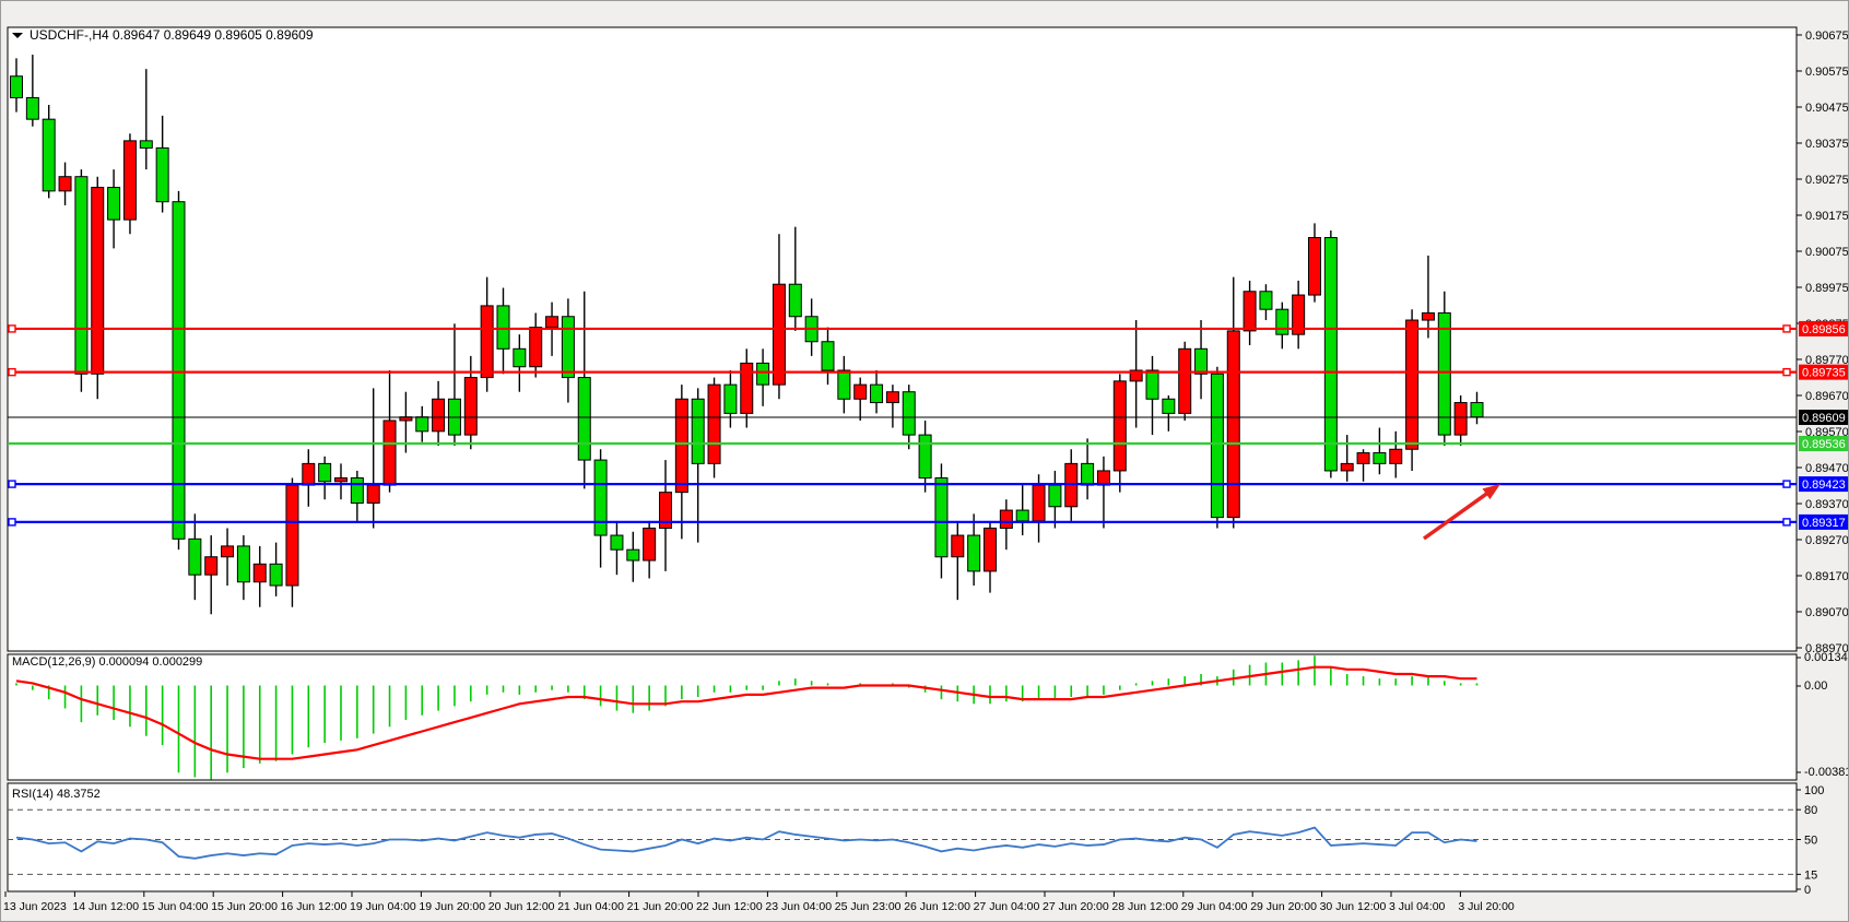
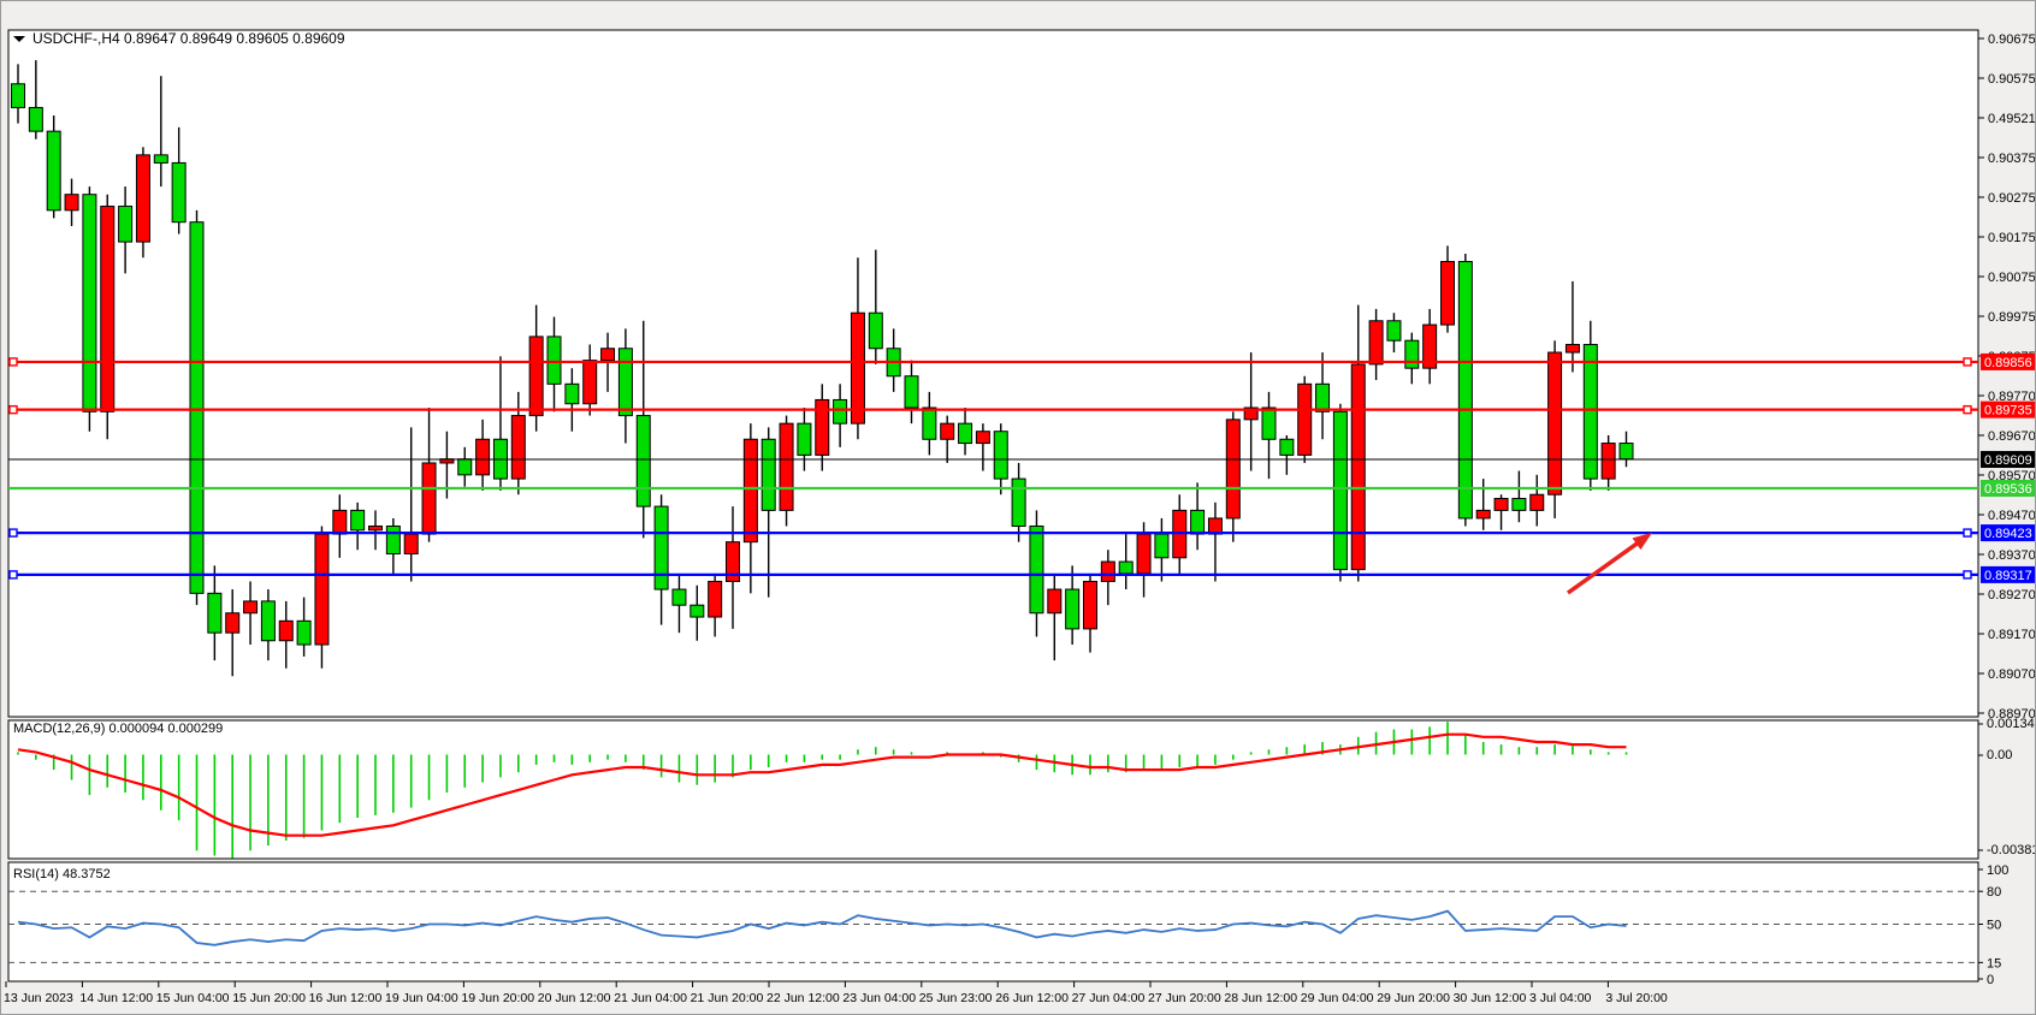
  0.90675
  0.90575
- 0.90475
+ 0.49521
  0.90375
  0.90275
  0.90175
  0.90075
  0.89975
  0.89770
  0.89670
  0.89570
  0.89470
  0.89370
  0.89270
  0.89170
  0.89070
  0.88970
  0.89856
  0.89735
  0.89536
  0.89423
  0.89317
  0.89609
  USDCHF-,H4 0.89647 0.89649 0.89605 0.89609
  MACD(12,26,9) 0.000094 0.000299
  0.00134
  0.00
  -0.0038
  RSI(14) 48.3752
  100
  80
  50
  15
  0
  13 Jun 2023
  14 Jun 12:00
  15 Jun 04:00
  15 Jun 20:00
  16 Jun 12:00
  19 Jun 04:00
  19 Jun 20:00
  20 Jun 12:00
  21 Jun 04:00
  21 Jun 20:00
  22 Jun 12:00
  23 Jun 04:00
  25 Jun 23:00
  26 Jun 12:00
  27 Jun 04:00
  27 Jun 20:00
  28 Jun 12:00
  29 Jun 04:00
  29 Jun 20:00
  30 Jun 12:00
  3 Jul 04:00
  3 Jul 20:00
